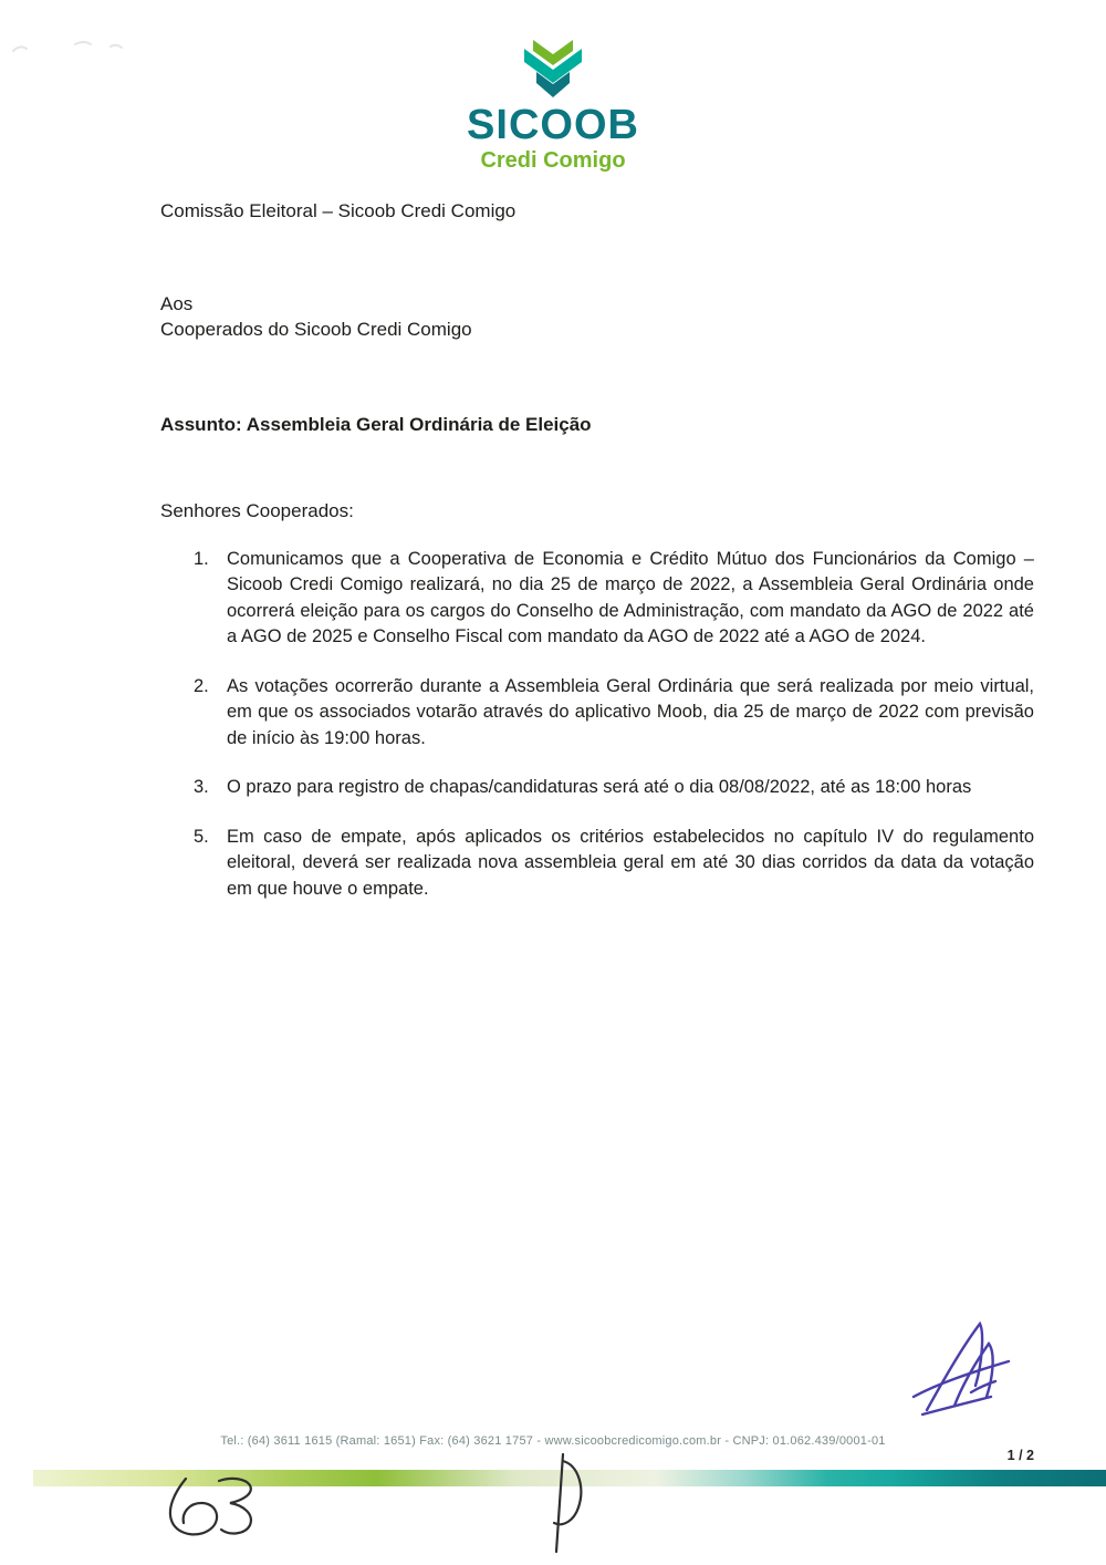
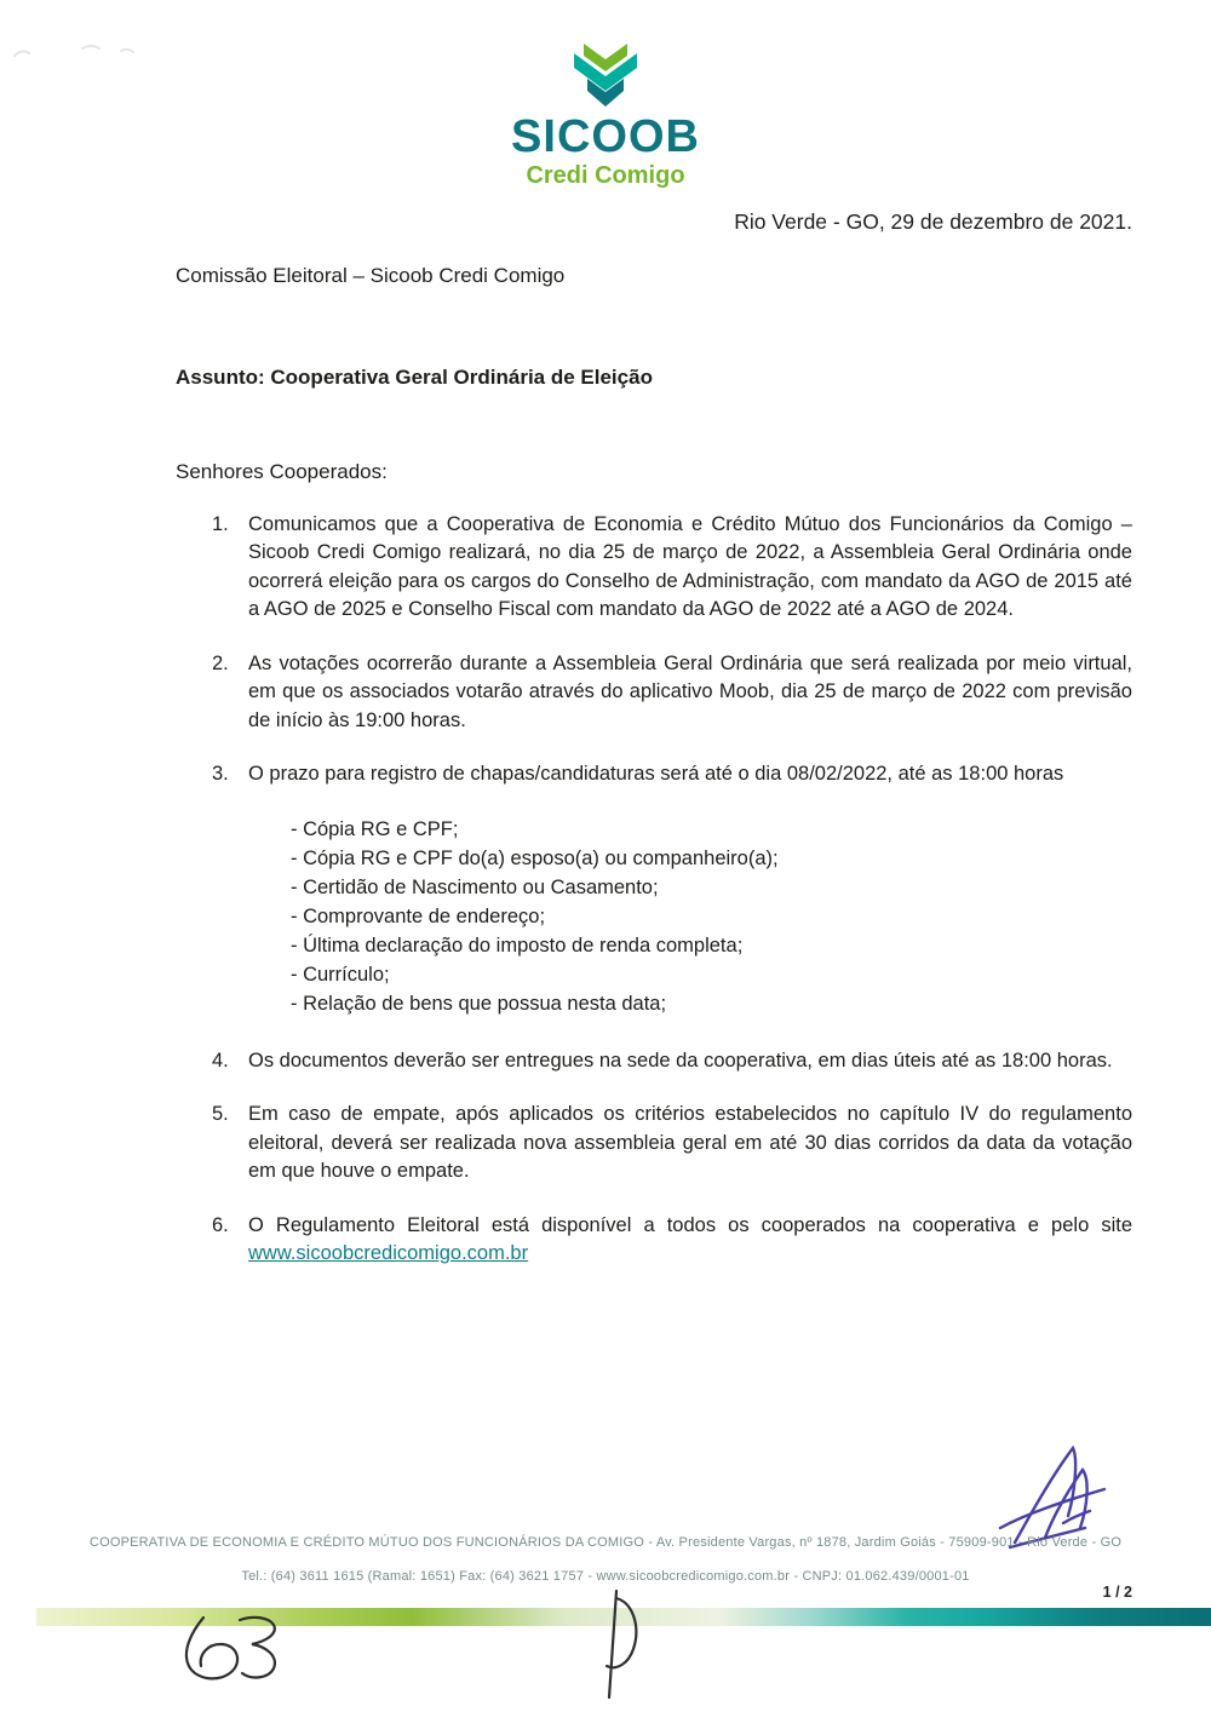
  SICOOB
  Credi Comigo
+ Rio Verde - GO, 29 de dezembro de 2021.
  Comissão Eleitoral – Sicoob Credi Comigo
- Aos
- Cooperados do Sicoob Credi Comigo
- Assunto: Assembleia Geral Ordinária de Eleição
+ Assunto: Cooperativa Geral Ordinária de Eleição
  Senhores Cooperados:
  1.
- Comunicamos que a Cooperativa de Economia e Crédito Mútuo dos Funcionários da Comigo – Sicoob Credi Comigo realizará, no dia 25 de março de 2022, a Assembleia Geral Ordinária onde ocorrerá eleição para os cargos do Conselho de Administração, com mandato da AGO de 2022 até a AGO de 2025 e Conselho Fiscal com mandato da AGO de 2022 até a AGO de 2024.
+ Comunicamos que a Cooperativa de Economia e Crédito Mútuo dos Funcionários da Comigo – Sicoob Credi Comigo realizará, no dia 25 de março de 2022, a Assembleia Geral Ordinária onde ocorrerá eleição para os cargos do Conselho de Administração, com mandato da AGO de 2015 até a AGO de 2025 e Conselho Fiscal com mandato da AGO de 2022 até a AGO de 2024.
  2.
  As votações ocorrerão durante a Assembleia Geral Ordinária que será realizada por meio virtual, em que os associados votarão através do aplicativo Moob, dia 25 de março de 2022 com previsão de início às 19:00 horas.
  3.
- O prazo para registro de chapas/candidaturas será até o dia 08/08/2022, até as 18:00 horas
+ O prazo para registro de chapas/candidaturas será até o dia 08/02/2022, até as 18:00 horas
+ - Cópia RG e CPF;
+ - Cópia RG e CPF do(a) esposo(a) ou companheiro(a);
+ - Certidão de Nascimento ou Casamento;
+ - Comprovante de endereço;
+ - Última declaração do imposto de renda completa;
+ - Currículo;
+ - Relação de bens que possua nesta data;
+ 4.
+ Os documentos deverão ser entregues na sede da cooperativa, em dias úteis até as 18:00 horas.
  5.
  Em caso de empate, após aplicados os critérios estabelecidos no capítulo IV do regulamento eleitoral, deverá ser realizada nova assembleia geral em até 30 dias corridos da data da votação em que houve o empate.
+ 6.
+ O Regulamento Eleitoral está disponível a todos os cooperados na cooperativa e pelo site www.sicoobcredicomigo.com.br
+ COOPERATIVA DE ECONOMIA E CRÉDITO MÚTUO DOS FUNCIONÁRIOS DA COMIGO - Av. Presidente Vargas, nº 1878, Jardim Goiás - 75909-901 - Rio Verde - GO
  Tel.: (64) 3611 1615 (Ramal: 1651) Fax: (64) 3621 1757 - www.sicoobcredicomigo.com.br - CNPJ: 01.062.439/0001-01
  1 / 2
